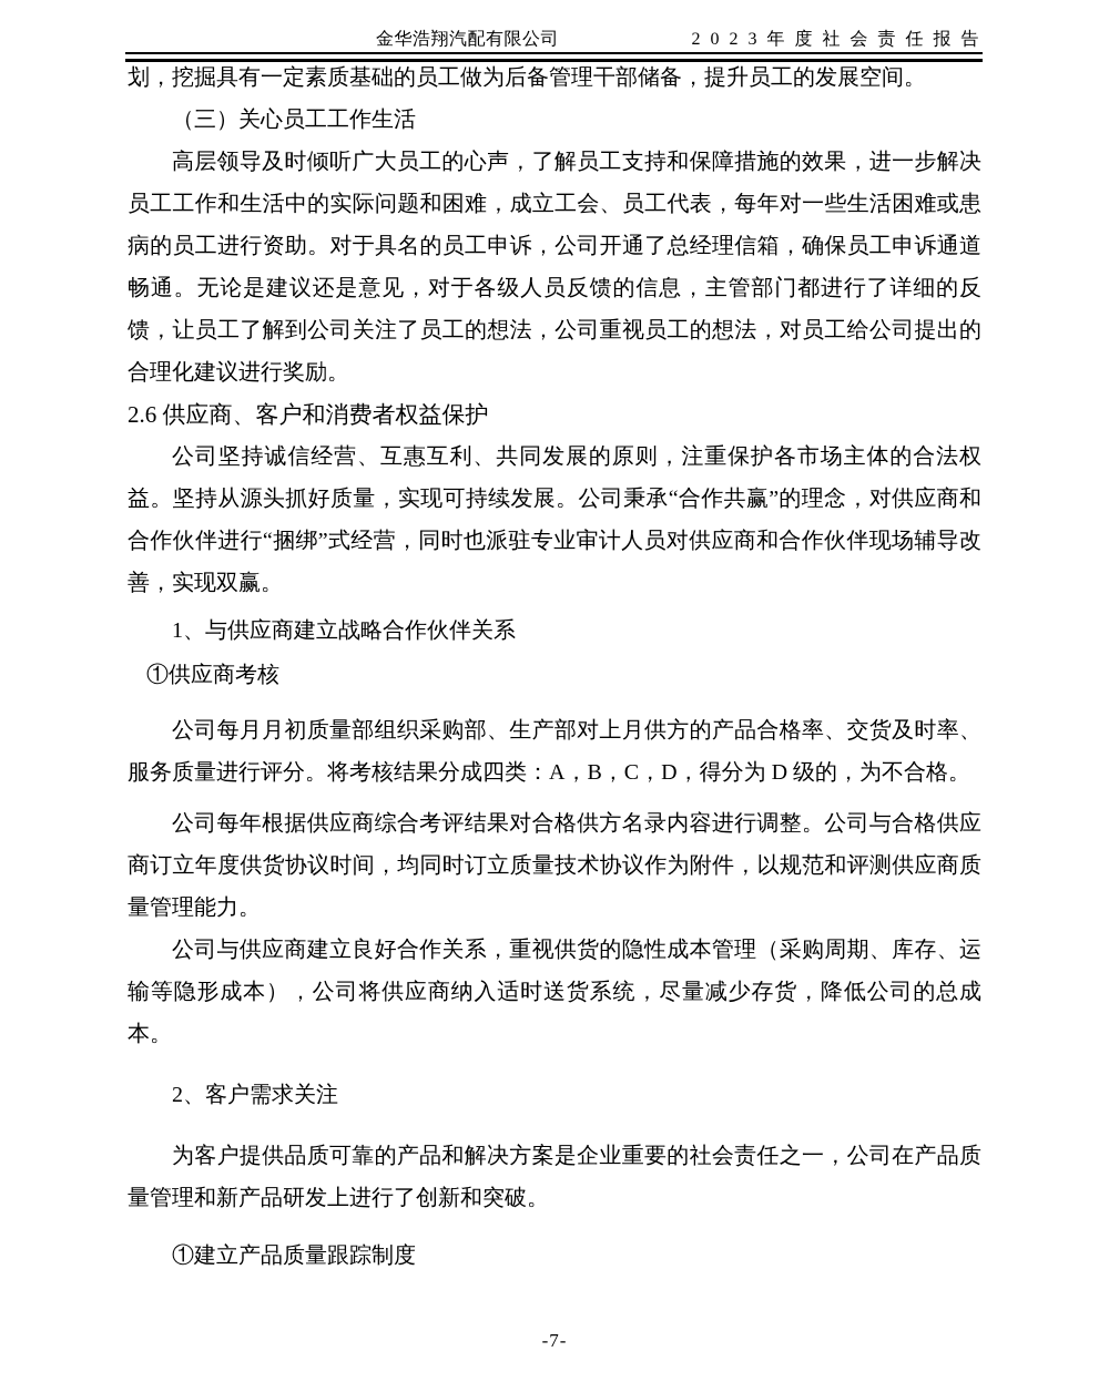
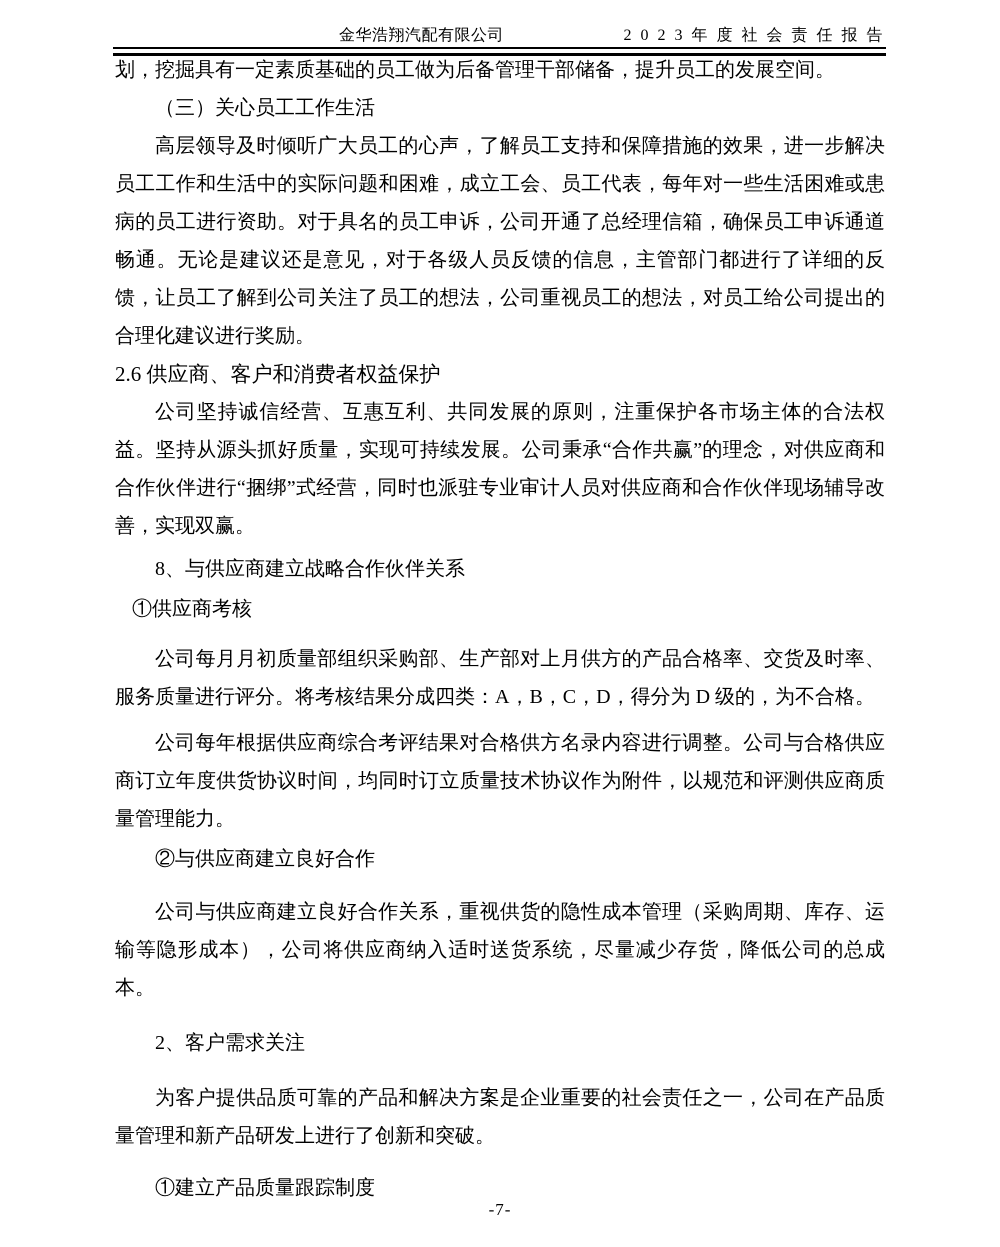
  金华浩翔汽配有限公司
  2 0 2 3 年 度 社 会 责 任 报 告
  划，挖掘具有一定素质基础的员工做为后备管理干部储备，提升员工的发展空间。
  （三）关心员工工作生活
  高层领导及时倾听广大员工的心声，了解员工支持和保障措施的效果，进一步解决员工工作和生活中的实际问题和困难，成立工会、员工代表，每年对一些生活困难或患病的员工进行资助。对于具名的员工申诉，公司开通了总经理信箱，确保员工申诉通道畅通。无论是建议还是意见，对于各级人员反馈的信息，主管部门都进行了详细的反馈，让员工了解到公司关注了员工的想法，公司重视员工的想法，对员工给公司提出的合理化建议进行奖励。
  2.6 供应商、客户和消费者权益保护
  公司坚持诚信经营、互惠互利、共同发展的原则，注重保护各市场主体的合法权益。坚持从源头抓好质量，实现可持续发展。公司秉承“合作共赢”的理念，对供应商和合作伙伴进行“捆绑”式经营，同时也派驻专业审计人员对供应商和合作伙伴现场辅导改善，实现双赢。
- 1、与供应商建立战略合作伙伴关系
+ 8、与供应商建立战略合作伙伴关系
  ①供应商考核
  公司每月月初质量部组织采购部、生产部对上月供方的产品合格率、交货及时率、服务质量进行评分。将考核结果分成四类：A，B，C，D，得分为 D 级的，为不合格。
  公司每年根据供应商综合考评结果对合格供方名录内容进行调整。公司与合格供应商订立年度供货协议时间，均同时订立质量技术协议作为附件，以规范和评测供应商质量管理能力。
+ ②与供应商建立良好合作
  公司与供应商建立良好合作关系，重视供货的隐性成本管理（采购周期、库存、运输等隐形成本），公司将供应商纳入适时送货系统，尽量减少存货，降低公司的总成本。
  2、客户需求关注
  为客户提供品质可靠的产品和解决方案是企业重要的社会责任之一，公司在产品质量管理和新产品研发上进行了创新和突破。
  ①建立产品质量跟踪制度
  -7-
